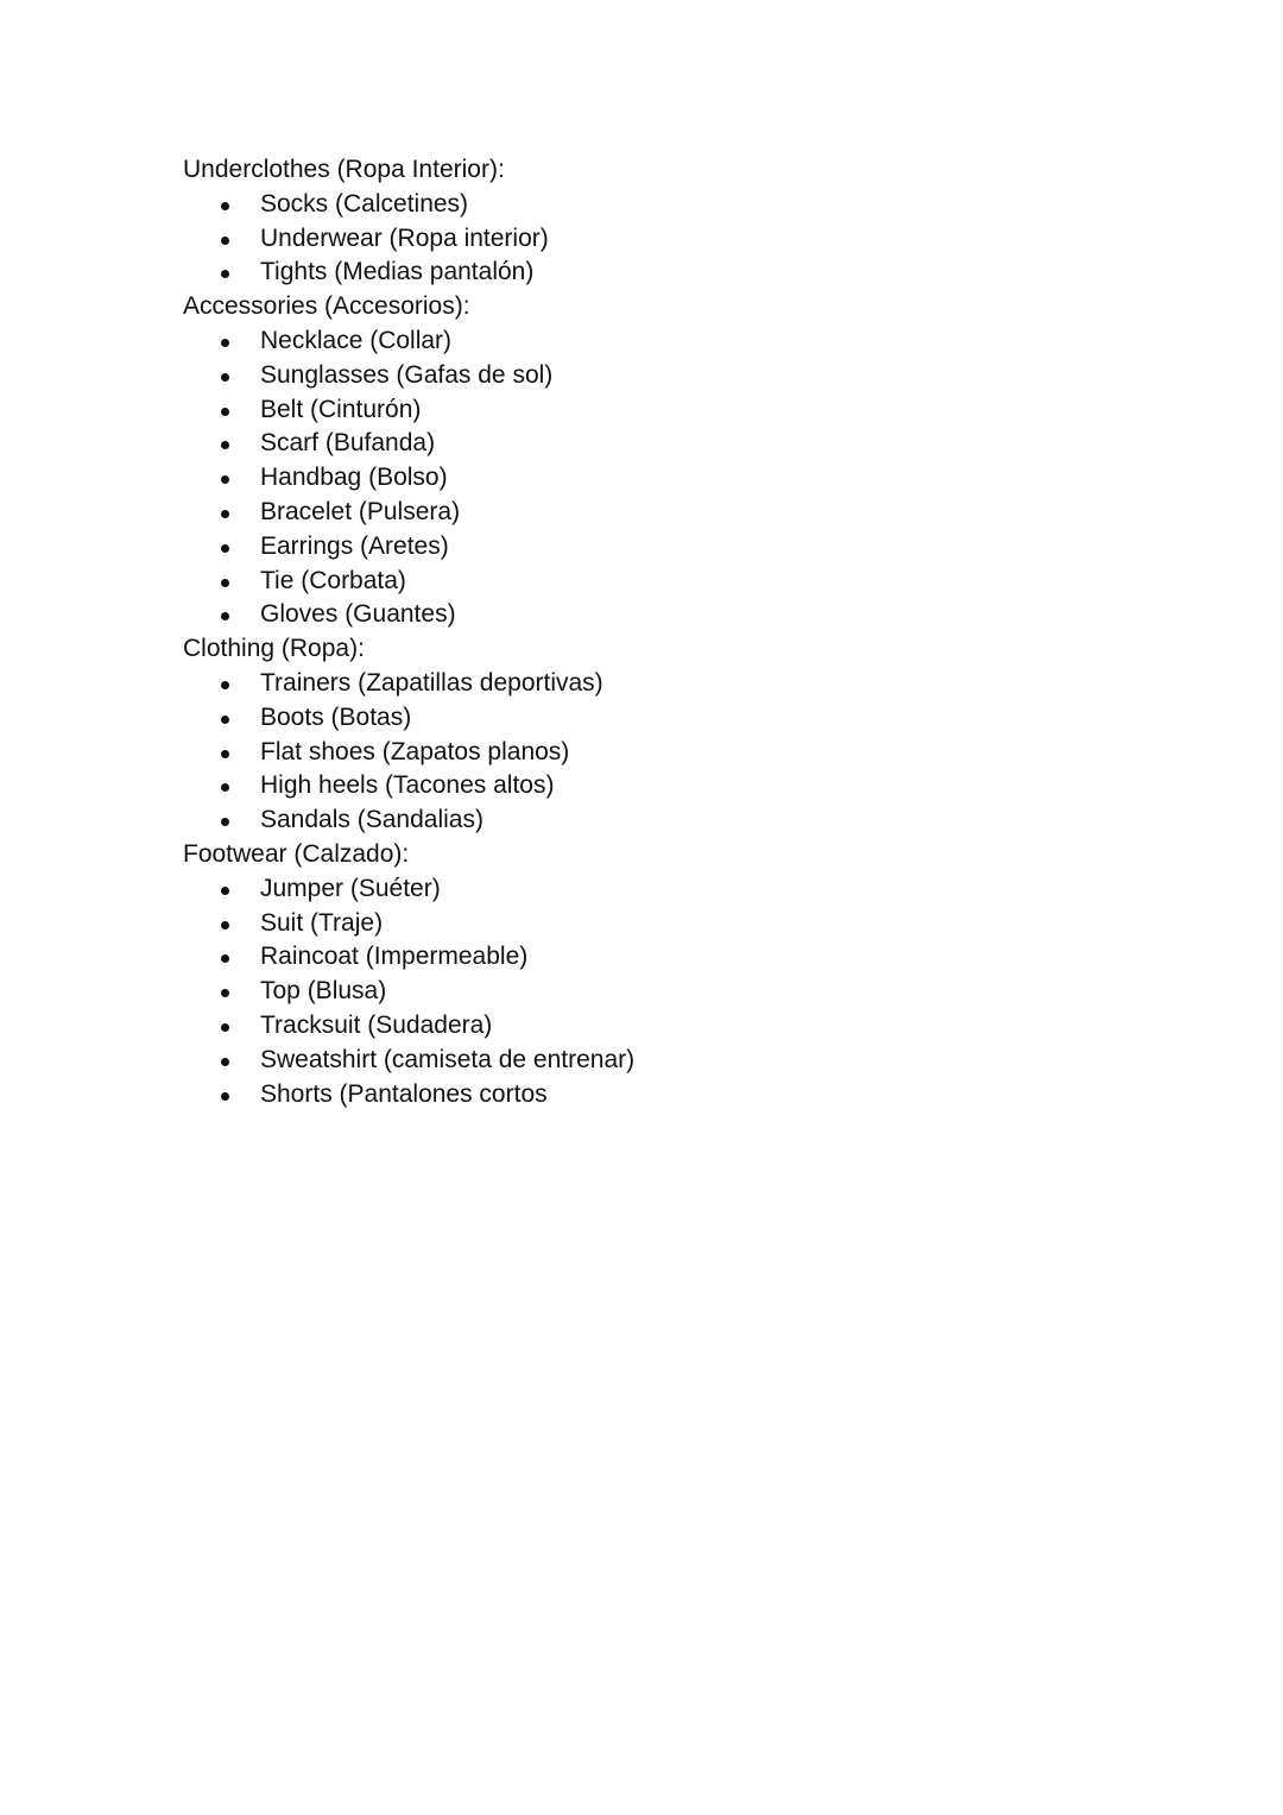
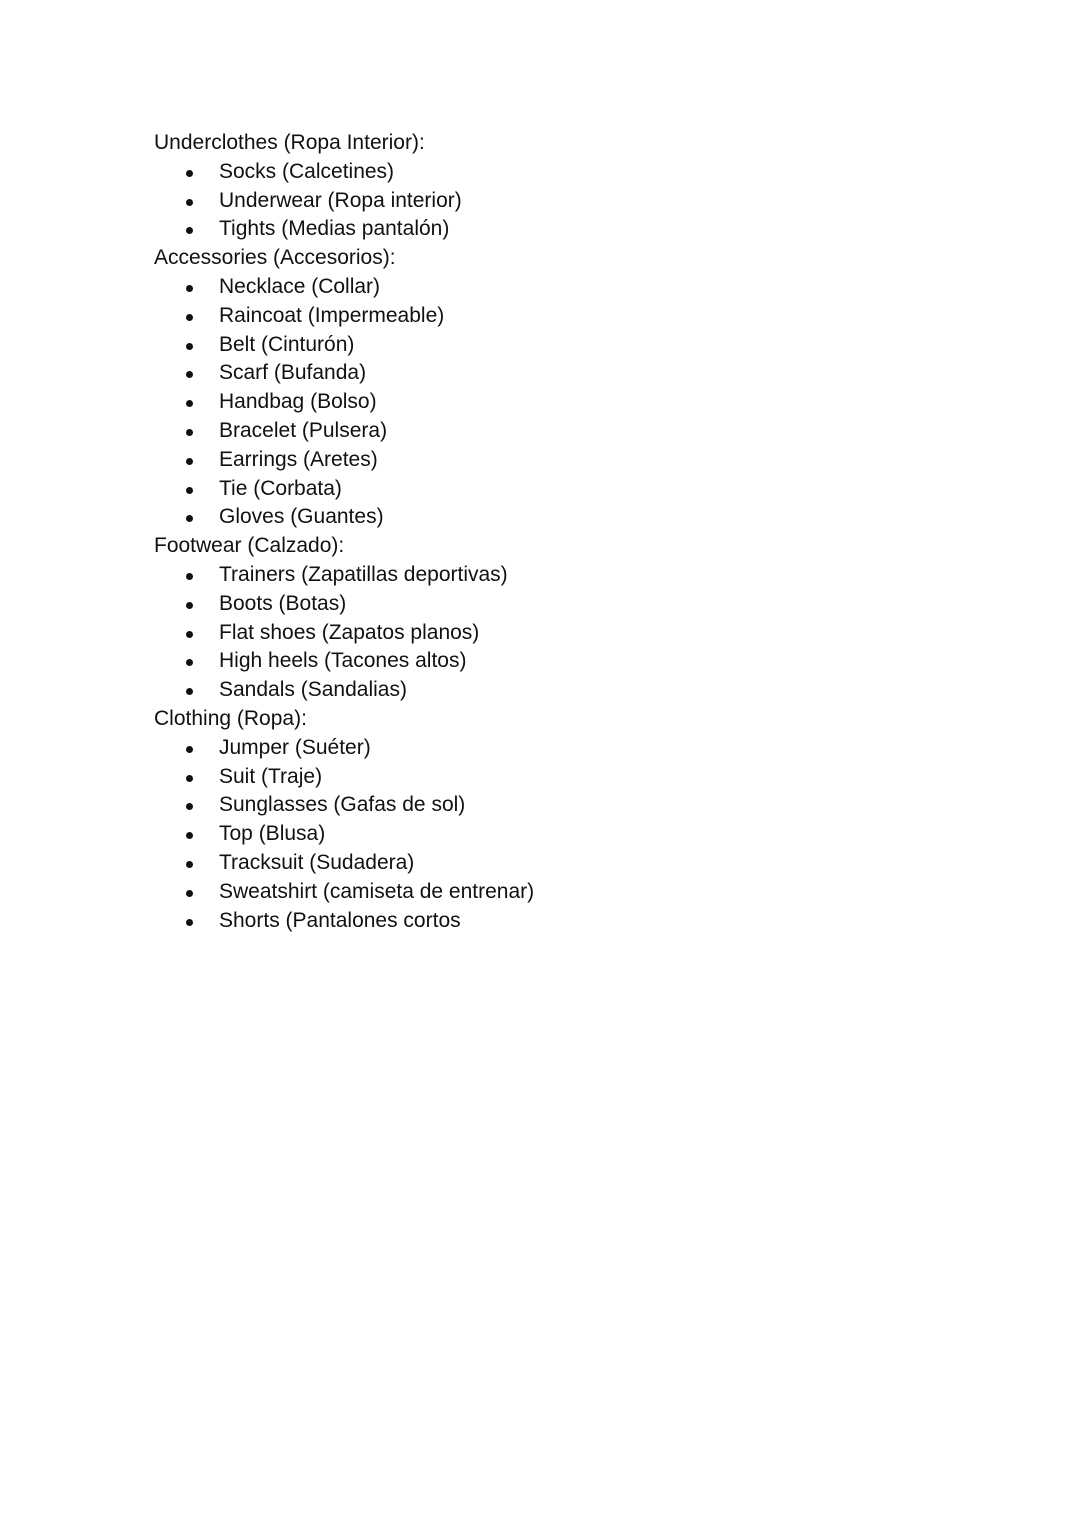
  Underclothes (Ropa Interior):
  Socks (Calcetines)
  Underwear (Ropa interior)
  Tights (Medias pantalón)
  Accessories (Accesorios):
  Necklace (Collar)
- Sunglasses (Gafas de sol)
+ Raincoat (Impermeable)
  Belt (Cinturón)
  Scarf (Bufanda)
  Handbag (Bolso)
  Bracelet (Pulsera)
  Earrings (Aretes)
  Tie (Corbata)
  Gloves (Guantes)
- Clothing (Ropa):
+ Footwear (Calzado):
  Trainers (Zapatillas deportivas)
  Boots (Botas)
  Flat shoes (Zapatos planos)
  High heels (Tacones altos)
  Sandals (Sandalias)
- Footwear (Calzado):
+ Clothing (Ropa):
  Jumper (Suéter)
  Suit (Traje)
- Raincoat (Impermeable)
+ Sunglasses (Gafas de sol)
  Top (Blusa)
  Tracksuit (Sudadera)
  Sweatshirt (camiseta de entrenar)
  Shorts (Pantalones cortos
